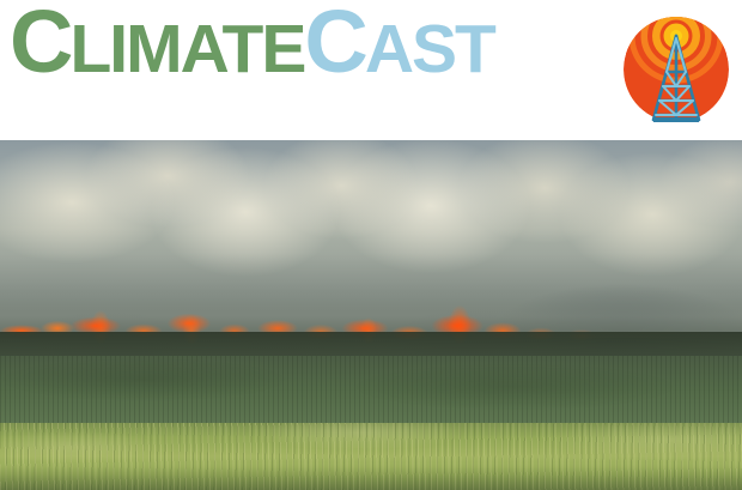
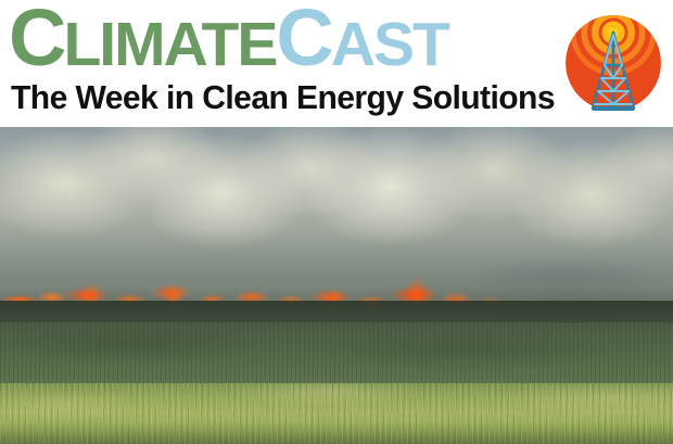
  CLIMATECAST
+ The Week in Clean Energy Solutions
